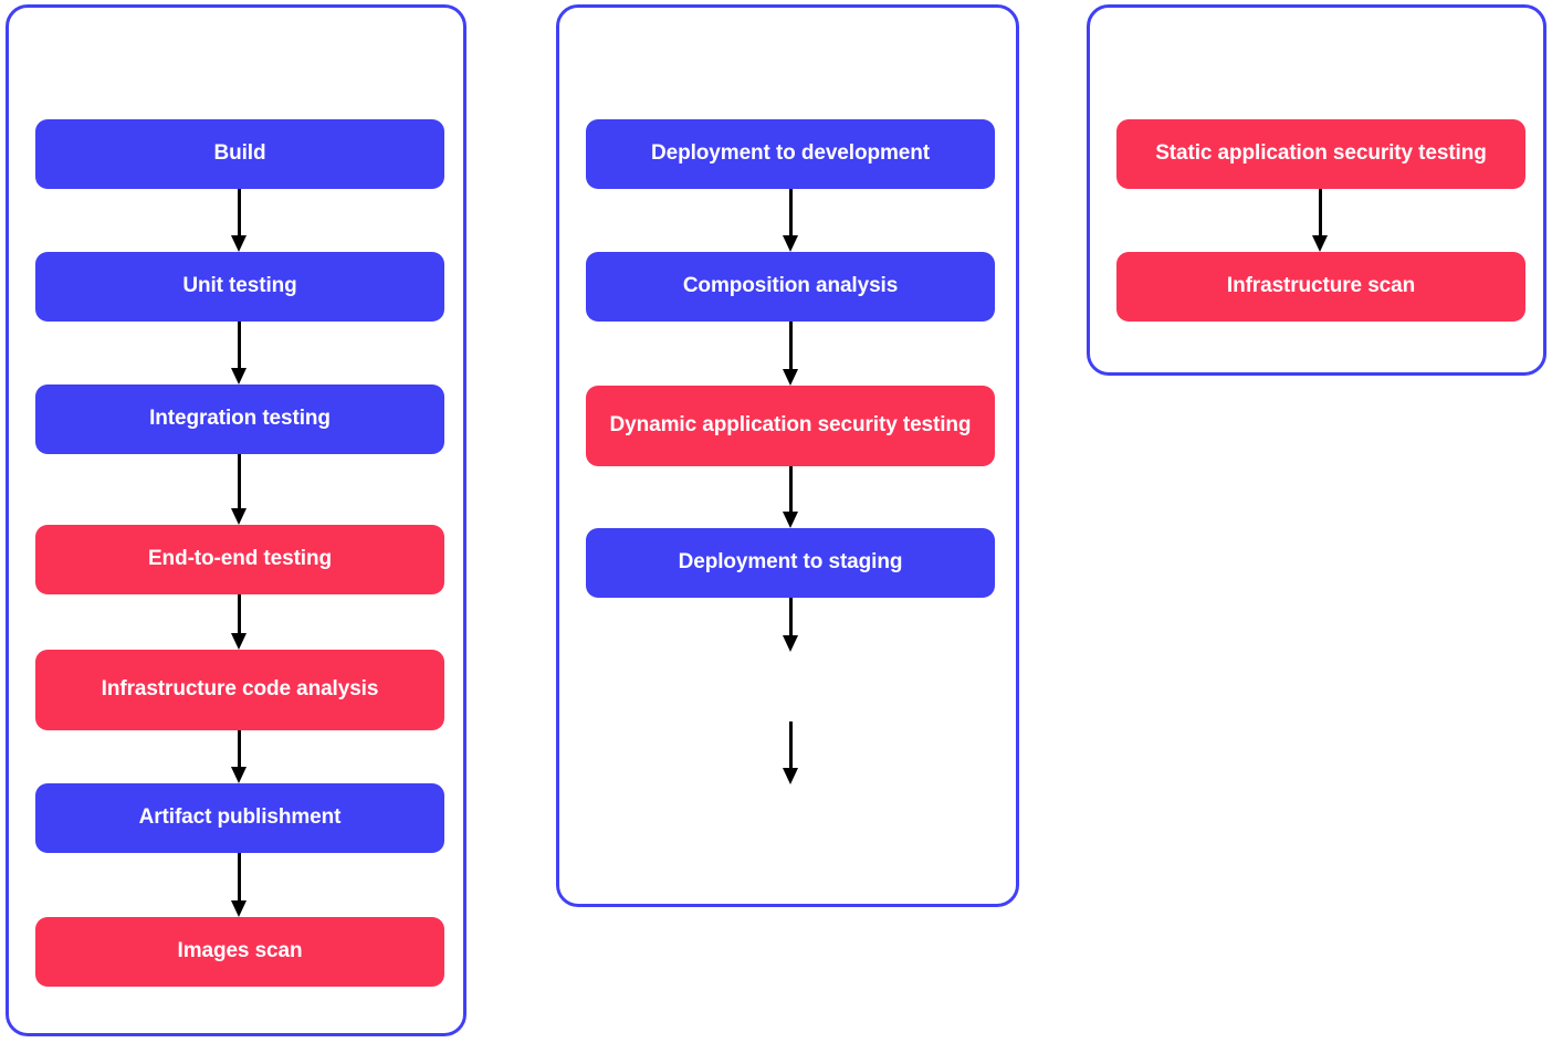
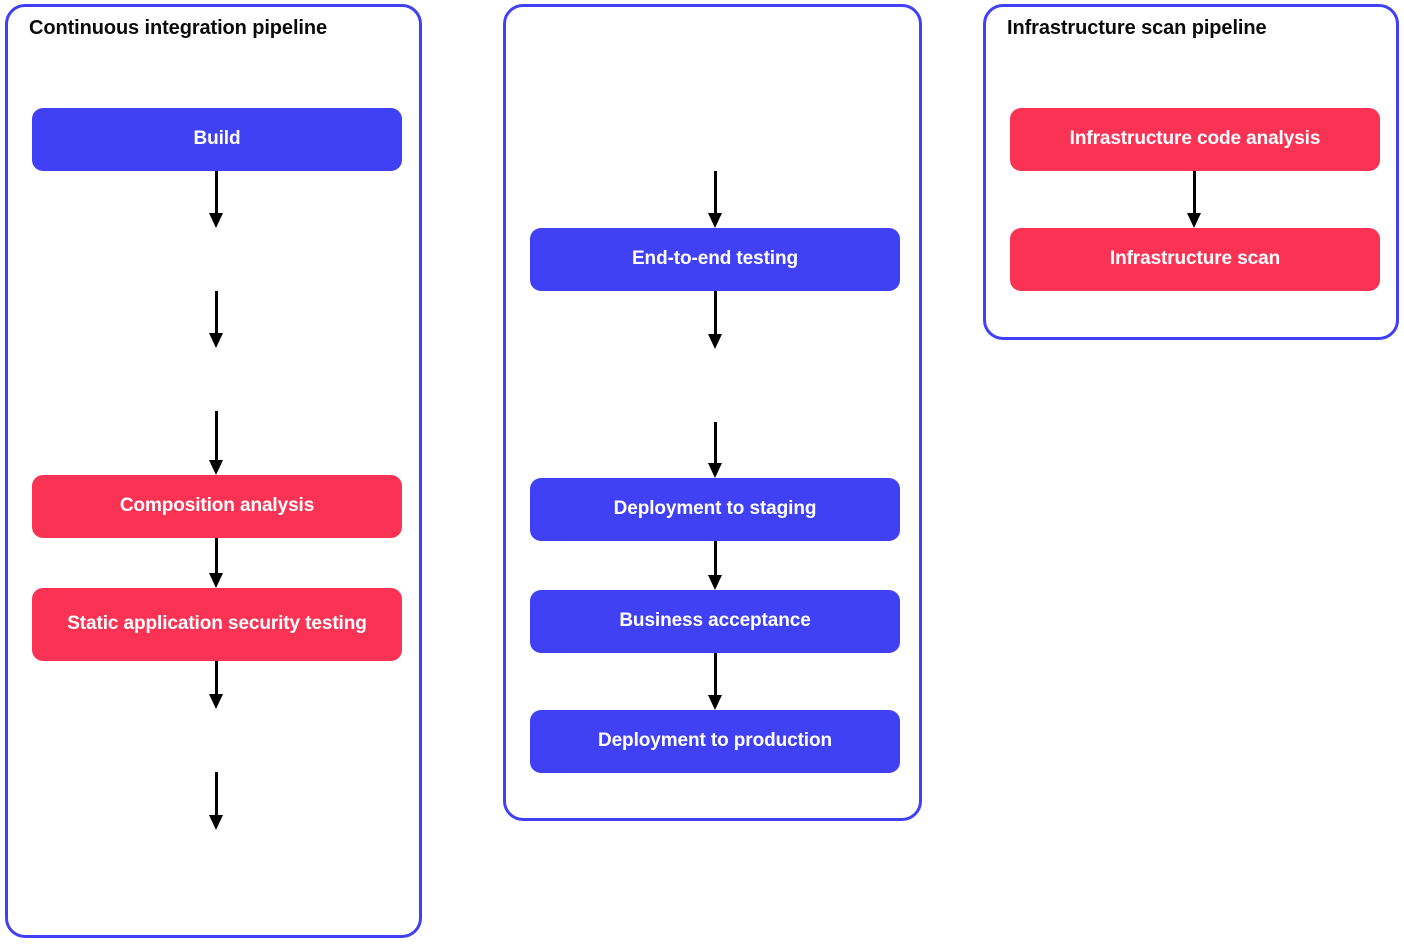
+ Continuous integration pipeline
  Build
- Unit testing
- Integration testing
- End-to-end testing
+ Composition analysis
- Infrastructure code analysis
+ Static application security testing
- Artifact publishment
- Images scan
- Deployment to development
- Composition analysis
+ End-to-end testing
- Dynamic application security testing
  Deployment to staging
+ Business acceptance
+ Deployment to production
+ Infrastructure scan pipeline
- Static application security testing
+ Infrastructure code analysis
  Infrastructure scan
